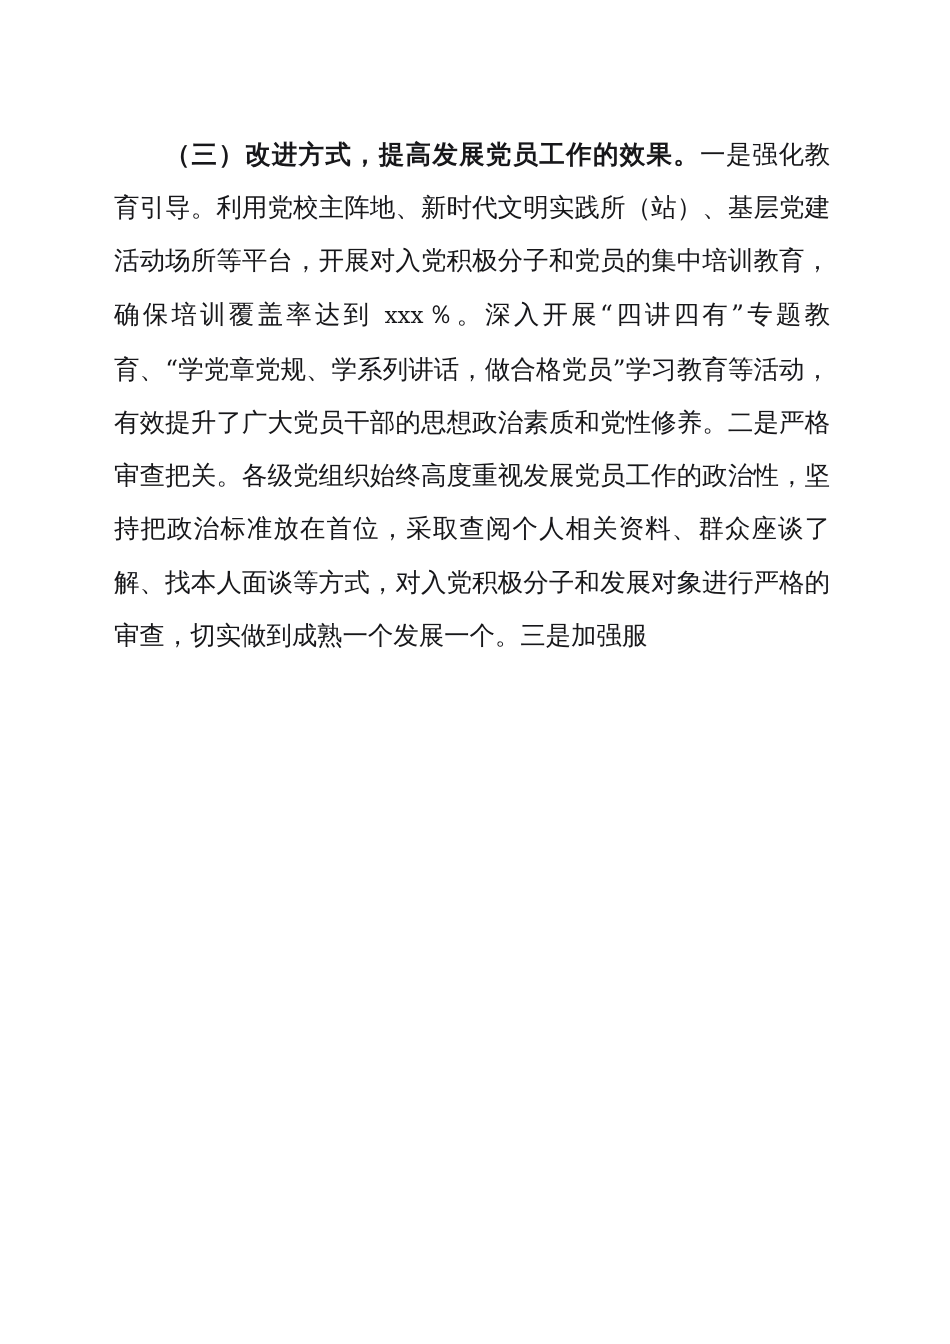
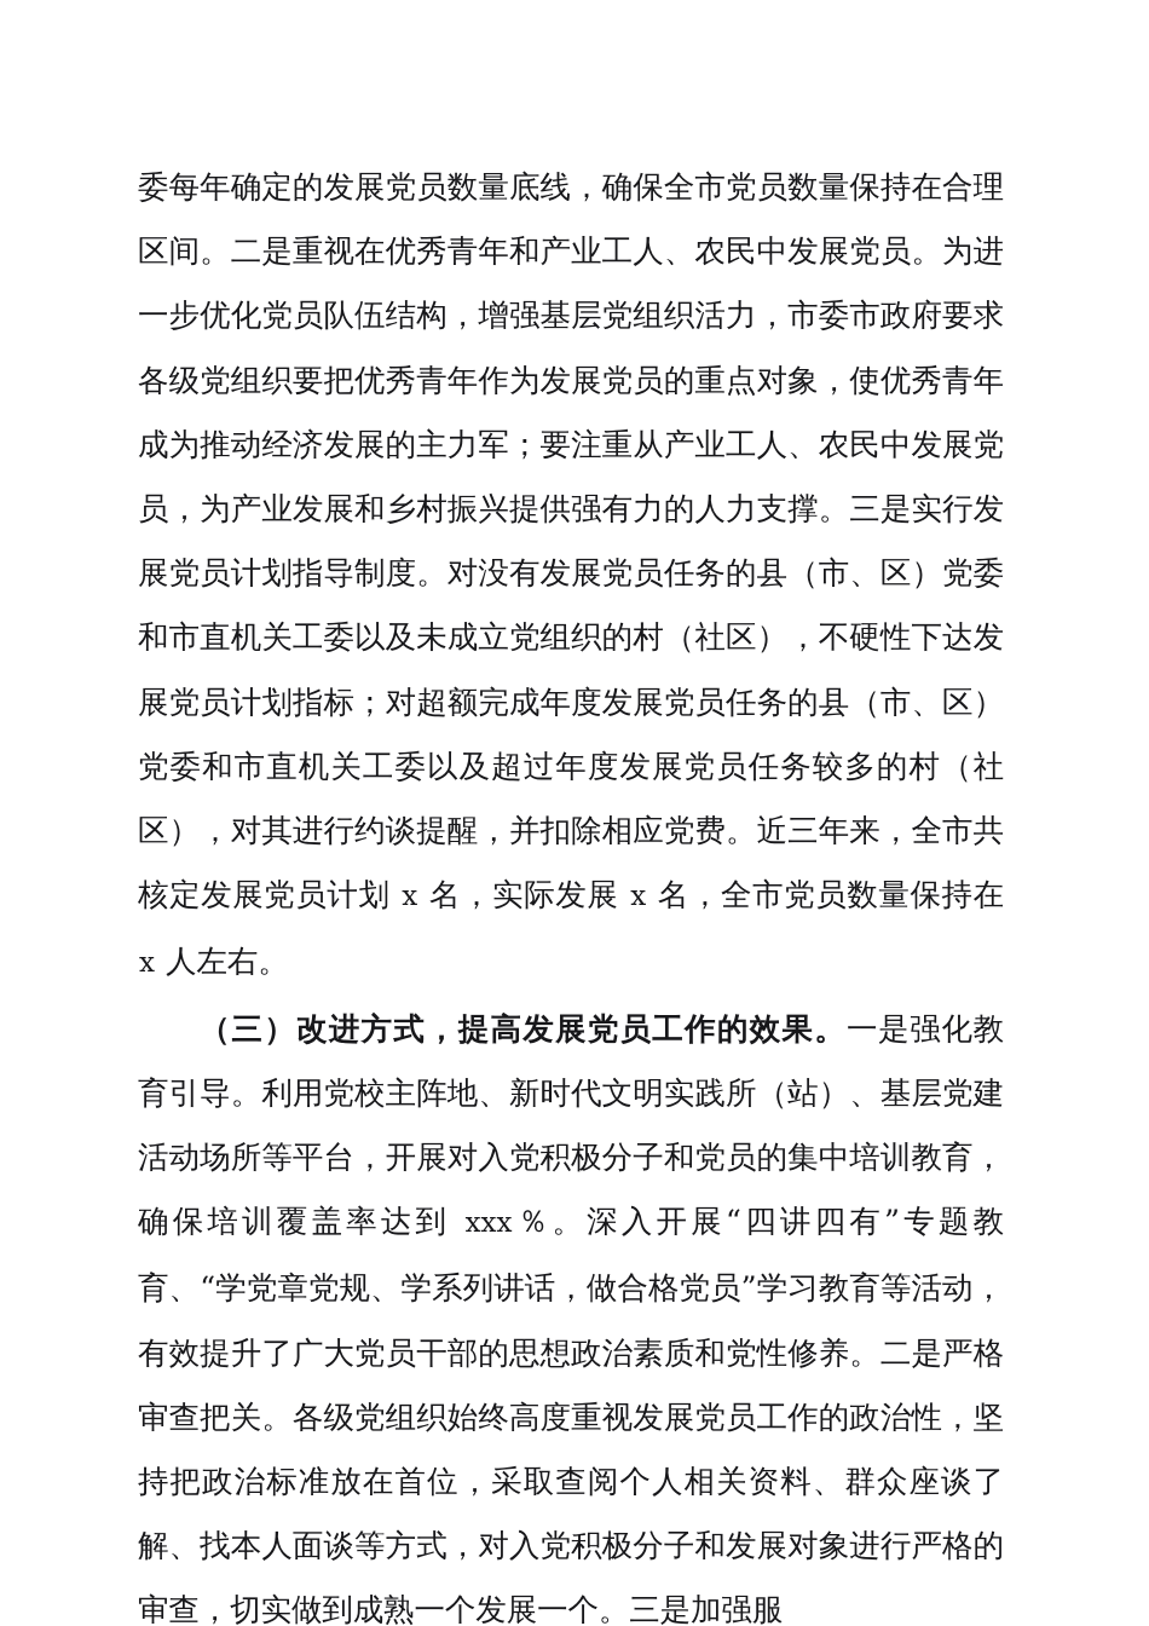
+ 委每年确定的发展党员数量底线，确保全市党员数量保持在合理区间。二是重视在优秀青年和产业工人、农民中发展党员。为进一步优化党员队伍结构，增强基层党组织活力，市委市政府要求各级党组织要把优秀青年作为发展党员的重点对象，使优秀青年成为推动经济发展的主力军；要注重从产业工人、农民中发展党员，为产业发展和乡村振兴提供强有力的人力支撑。三是实行发展党员计划指导制度。对没有发展党员任务的县（市、区）党委和市直机关工委以及未成立党组织的村（社区），不硬性下达发展党员计划指标；对超额完成年度发展党员任务的县（市、区）党委和市直机关工委以及超过年度发展党员任务较多的村（社区），对其进行约谈提醒，并扣除相应党费。近三年来，全市共核定发展党员计划 x 名，实际发展 x 名，全市党员数量保持在 x 人左右。
  （三）改进方式，提高发展党员工作的效果。一是强化教育引导。利用党校主阵地、新时代文明实践所（站）、基层党建活动场所等平台，开展对入党积极分子和党员的集中培训教育，确保培训覆盖率达到 xxx％。深入开展“四讲四有”专题教育、“学党章党规、学系列讲话，做合格党员”学习教育等活动，有效提升了广大党员干部的思想政治素质和党性修养。二是严格审查把关。各级党组织始终高度重视发展党员工作的政治性，坚持把政治标准放在首位，采取查阅个人相关资料、群众座谈了解、找本人面谈等方式，对入党积极分子和发展对象进行严格的审查，切实做到成熟一个发展一个。三是加强服
